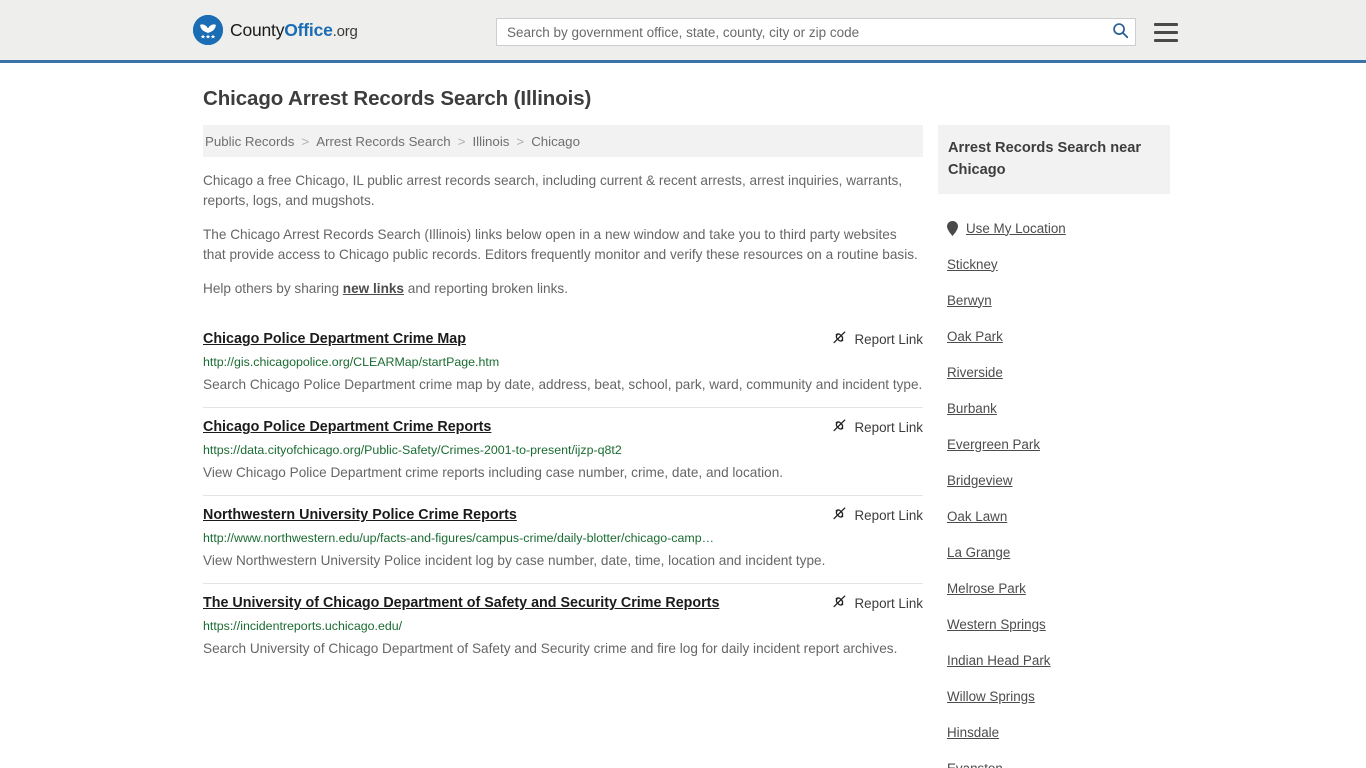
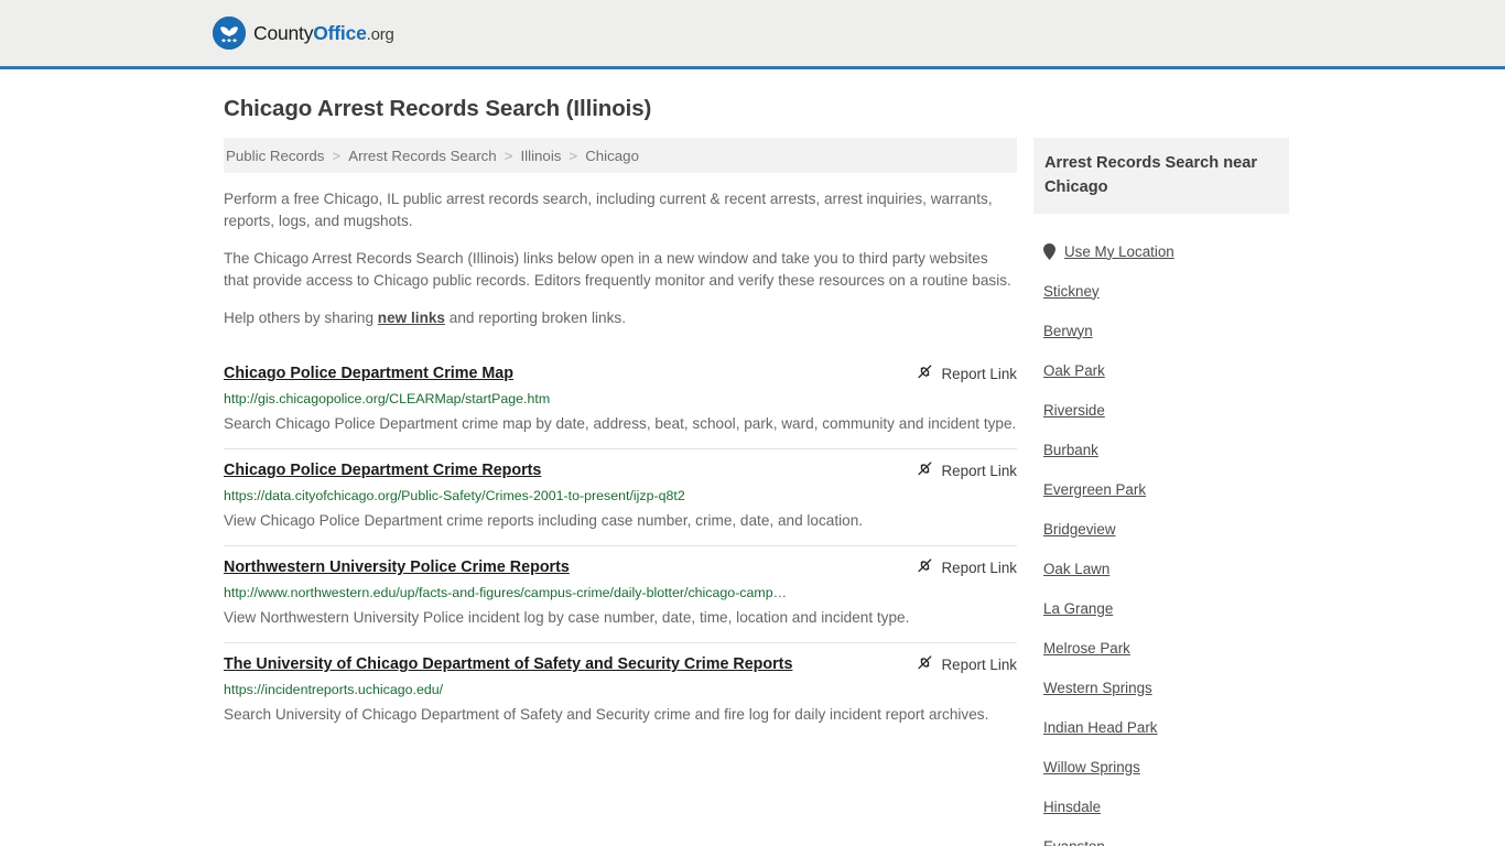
  CountyOffice.org
- Search by government office, state, county, city or zip code
  Chicago Arrest Records Search (Illinois)
  Public Records
  >
  Arrest Records Search
  >
  Illinois
  >
  Chicago
- Chicago a free Chicago, IL public arrest records search, including current & recent arrests, arrest inquiries, warrants, reports, logs, and mugshots.
+ Perform a free Chicago, IL public arrest records search, including current & recent arrests, arrest inquiries, warrants, reports, logs, and mugshots.
  The Chicago Arrest Records Search (Illinois) links below open in a new window and take you to third party websites that provide access to Chicago public records. Editors frequently monitor and verify these resources on a routine basis.
  Help others by sharing new links and reporting broken links.
  Chicago Police Department Crime Map
  Report Link
  http://gis.chicagopolice.org/CLEARMap/startPage.htm
  Search Chicago Police Department crime map by date, address, beat, school, park, ward, community and incident type.
  Chicago Police Department Crime Reports
  Report Link
  https://data.cityofchicago.org/Public-Safety/Crimes-2001-to-present/ijzp-q8t2
  View Chicago Police Department crime reports including case number, crime, date, and location.
  Northwestern University Police Crime Reports
  Report Link
  http://www.northwestern.edu/up/facts-and-figures/campus-crime/daily-blotter/chicago-camp…
  View Northwestern University Police incident log by case number, date, time, location and incident type.
  The University of Chicago Department of Safety and Security Crime Reports
  Report Link
  https://incidentreports.uchicago.edu/
  Search University of Chicago Department of Safety and Security crime and fire log for daily incident report archives.
  Arrest Records Search near Chicago
  Use My Location
  Stickney
  Berwyn
  Oak Park
  Riverside
  Burbank
  Evergreen Park
  Bridgeview
  Oak Lawn
  La Grange
  Melrose Park
  Western Springs
  Indian Head Park
  Willow Springs
  Hinsdale
